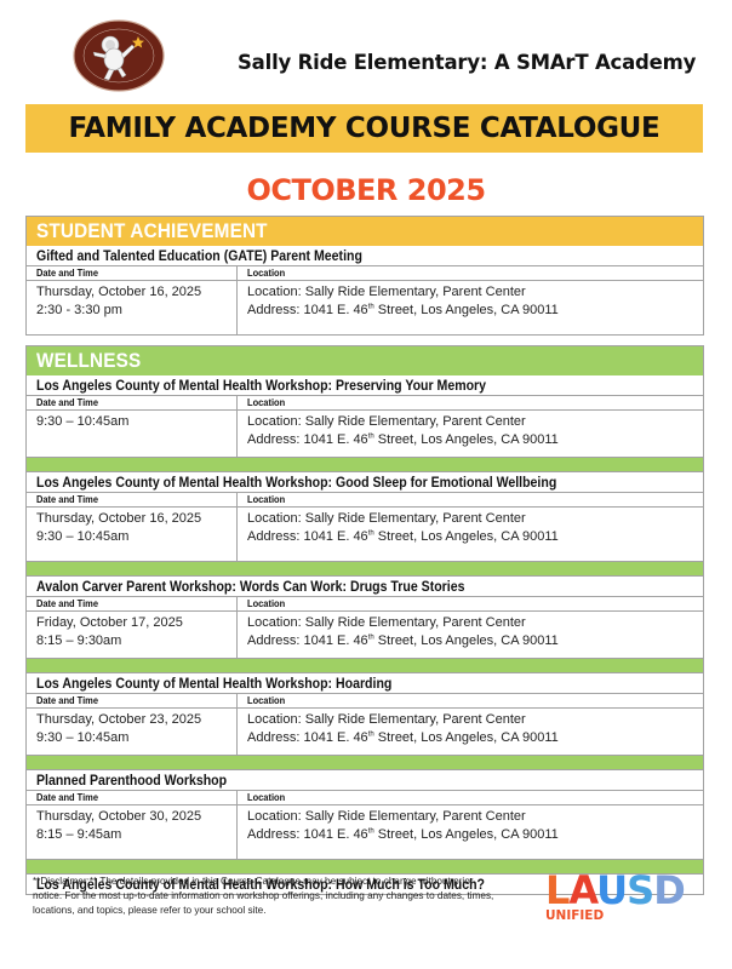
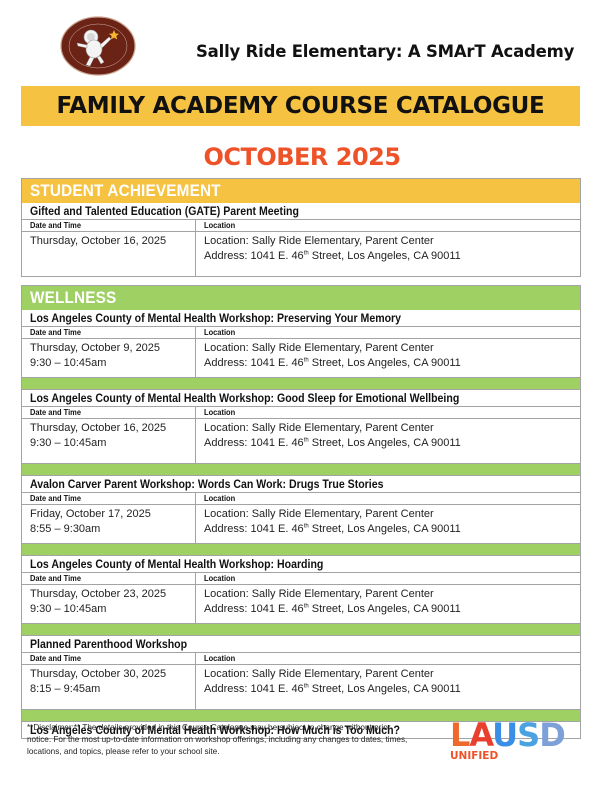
  Sally Ride Elementary: A SMArT Academy
  FAMILY ACADEMY COURSE CATALOGUE
  OCTOBER 2025
  STUDENT ACHIEVEMENT
  Gifted and Talented Education (GATE) Parent Meeting
  Date and Time
  Location
  Thursday, October 16, 2025
- 2:30 - 3:30 pm
  Location: Sally Ride Elementary, Parent Center
  Address: 1041 E. 46 Street, Los Angeles, CA 90011
  WELLNESS
  Los Angeles County of Mental Health Workshop: Preserving Your Memory
  Date and Time
  Location
+ Thursday, October 9, 2025
  9:30 – 10:45am
  Location: Sally Ride Elementary, Parent Center
  Address: 1041 E. 46 Street, Los Angeles, CA 90011
  Los Angeles County of Mental Health Workshop: Good Sleep for Emotional Wellbeing
  Date and Time
  Location
  Thursday, October 16, 2025
  9:30 – 10:45am
  Location: Sally Ride Elementary, Parent Center
  Address: 1041 E. 46 Street, Los Angeles, CA 90011
  Avalon Carver Parent Workshop: Words Can Work: Drugs True Stories
  Date and Time
  Location
  Friday, October 17, 2025
- 8:15 – 9:30am
+ 8:55 – 9:30am
  Location: Sally Ride Elementary, Parent Center
  Address: 1041 E. 46 Street, Los Angeles, CA 90011
  Los Angeles County of Mental Health Workshop: Hoarding
  Date and Time
  Location
  Thursday, October 23, 2025
  9:30 – 10:45am
  Location: Sally Ride Elementary, Parent Center
  Address: 1041 E. 46 Street, Los Angeles, CA 90011
  Planned Parenthood Workshop
  Date and Time
  Location
  Thursday, October 30, 2025
  8:15 – 9:45am
  Location: Sally Ride Elementary, Parent Center
  Address: 1041 E. 46 Street, Los Angeles, CA 90011
  Los Angeles County of Mental Health Workshop: How Much is Too Much?
  **Disclaimer:** The details provided in this Course Catalogue may be subject to change without prior notice. For the most up-to-date information on workshop offerings, including any changes to dates, times, locations, and topics, please refer to your school site.
  LAUSD
  UNIFIED
